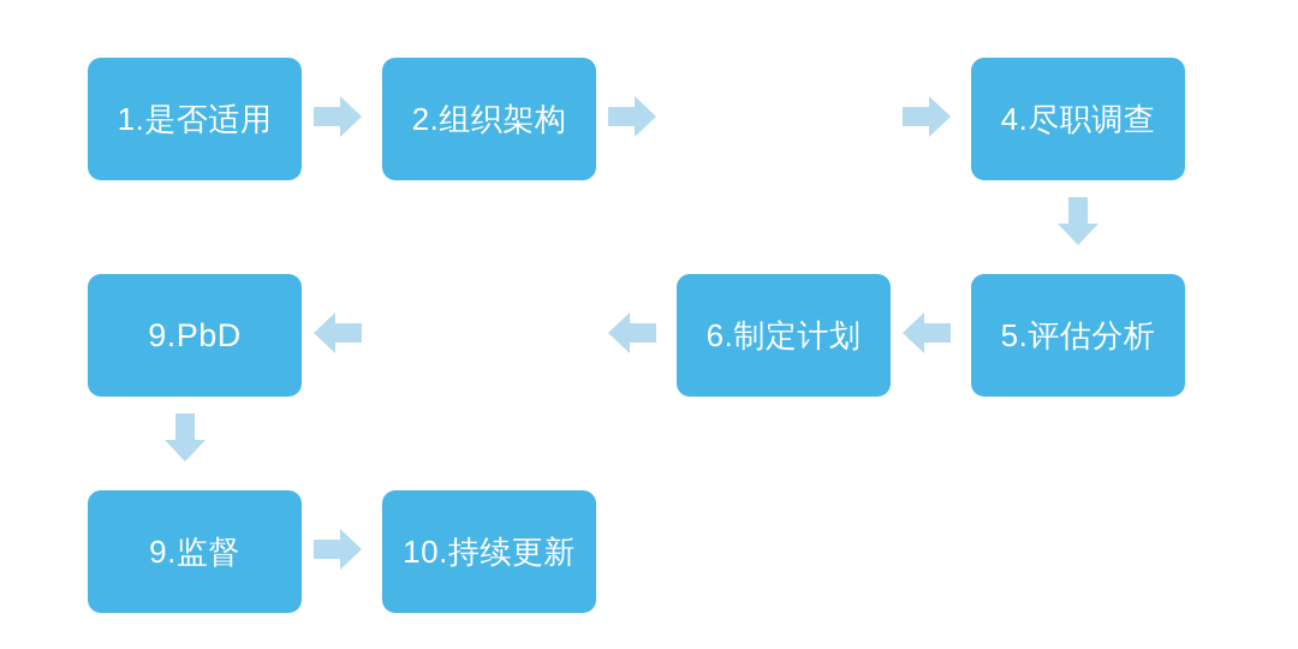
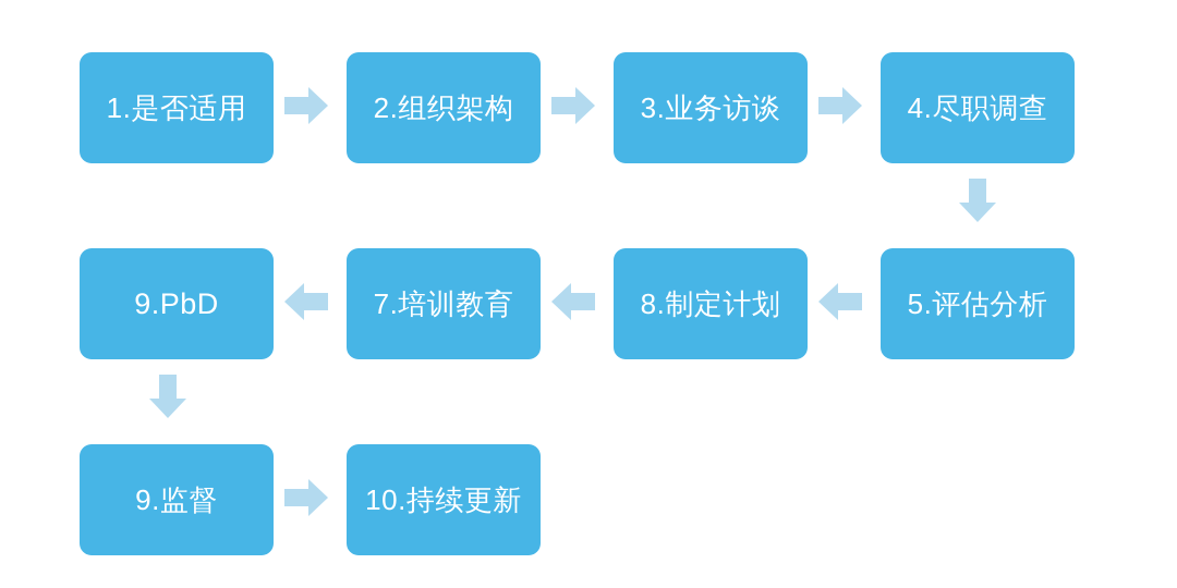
  1.是否适用
  2.组织架构
+ 3.业务访谈
  4.尽职调查
  9.PbD
+ 7.培训教育
- 6.制定计划
+ 8.制定计划
  5.评估分析
  9.监督
  10.持续更新
